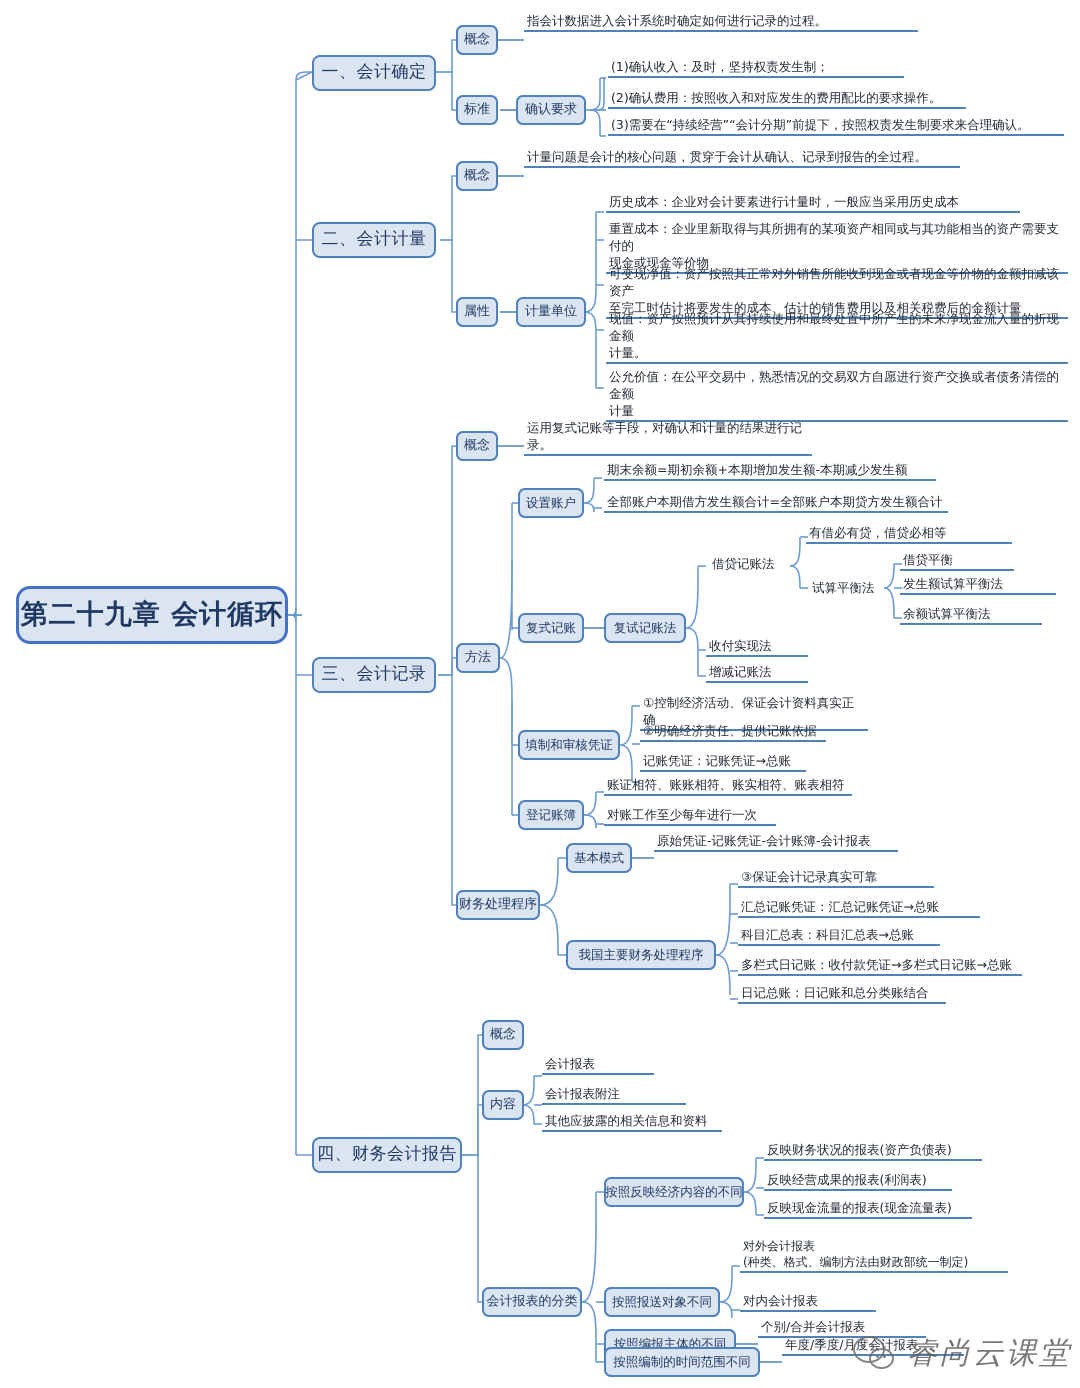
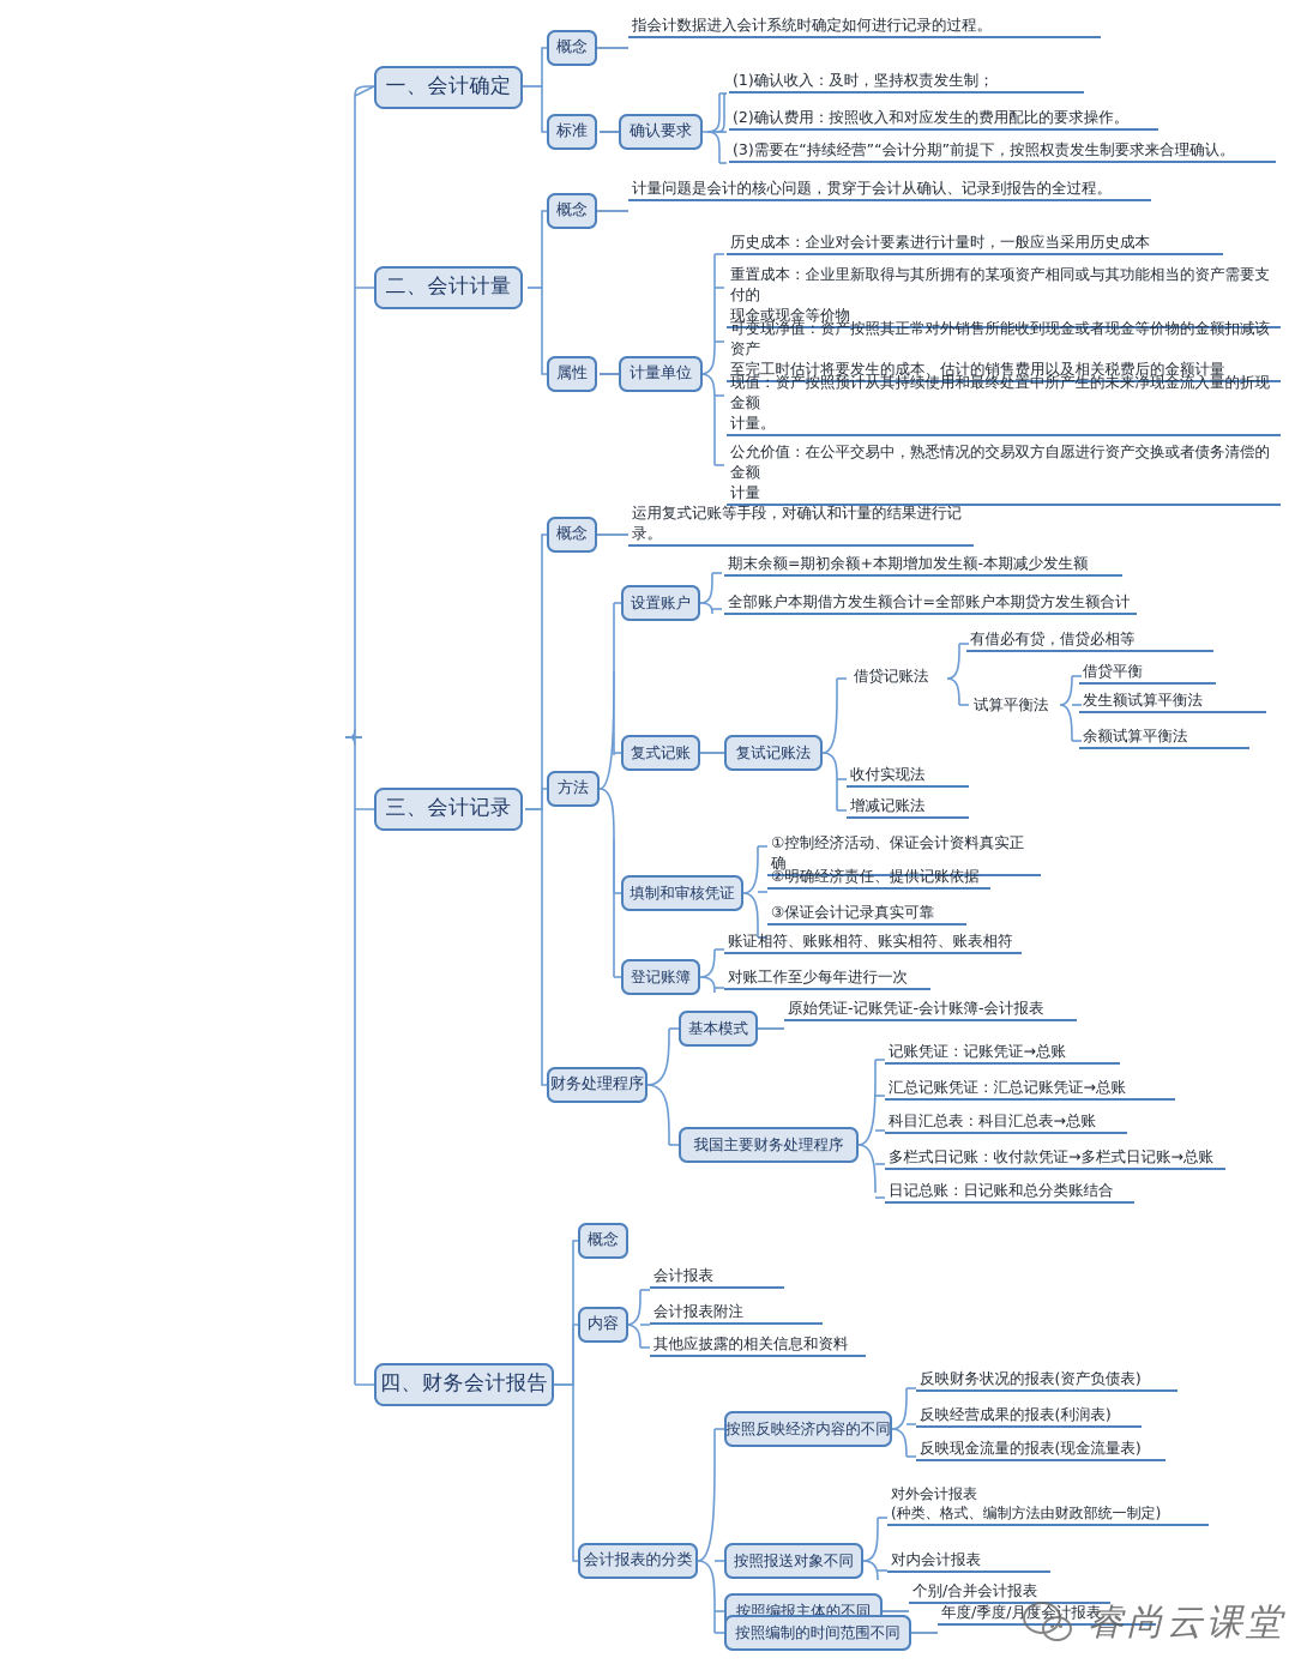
- 第二十九章 会计循环
  一、会计确定
  概念
  指会计数据进入会计系统时确定如何进行记录的过程。
  标准
  确认要求
  (1)确认收入：及时，坚持权责发生制；
  (2)确认费用：按照收入和对应发生的费用配比的要求操作。
  (3)需要在“持续经营”“会计分期”前提下，按照权责发生制要求来合理确认。
  二、会计计量
  概念
  计量问题是会计的核心问题，贯穿于会计从确认、记录到报告的全过程。
  属性
  计量单位
  历史成本：企业对会计要素进行计量时，一般应当采用历史成本
  重置成本：企业里新取得与其所拥有的某项资产相同或与其功能相当的资产需要支付的
  现金或现金等价物
  可变现净值：资产按照其正常对外销售所能收到现金或者现金等价物的金额扣减该资产
  至完工时估计将要发生的成本、估计的销售费用以及相关税费后的金额计量
  现值：资产按照预计从其持续使用和最终处置中所产生的未来净现金流入量的折现金额
  计量。
  公允价值：在公平交易中，熟悉情况的交易双方自愿进行资产交换或者债务清偿的金额
  计量
  三、会计记录
  概念
  运用复式记账等手段，对确认和计量的结果进行记录。
  方法
  设置账户
  期末余额=期初余额+本期增加发生额-本期减少发生额
  全部账户本期借方发生额合计=全部账户本期贷方发生额合计
  复式记账
  复试记账法
  借贷记账法
  有借必有贷，借贷必相等
  试算平衡法
  借贷平衡
  发生额试算平衡法
  余额试算平衡法
  收付实现法
  增减记账法
  填制和审核凭证
  ①控制经济活动、保证会计资料真实正确
  ②明确经济责任、提供记账依据
- 记账凭证：记账凭证→总账
+ ③保证会计记录真实可靠
  登记账簿
  账证相符、账账相符、账实相符、账表相符
  对账工作至少每年进行一次
  财务处理程序
  基本模式
  原始凭证-记账凭证-会计账簿-会计报表
  我国主要财务处理程序
- ③保证会计记录真实可靠
+ 记账凭证：记账凭证→总账
  汇总记账凭证：汇总记账凭证→总账
  科目汇总表：科目汇总表→总账
  多栏式日记账：收付款凭证→多栏式日记账→总账
  日记总账：日记账和总分类账结合
  四、财务会计报告
  概念
  内容
  会计报表
  会计报表附注
  其他应披露的相关信息和资料
  会计报表的分类
  按照反映经济内容的不同
  反映财务状况的报表(资产负债表)
  反映经营成果的报表(利润表)
  反映现金流量的报表(现金流量表)
  按照报送对象不同
  对外会计报表
  (种类、格式、编制方法由财政部统一制定)
  对内会计报表
  按照编报主体的不同
  个别/合并会计报表
  按照编制的时间范围不同
  年度/季度/月度会计报表
  睿尚云课堂
